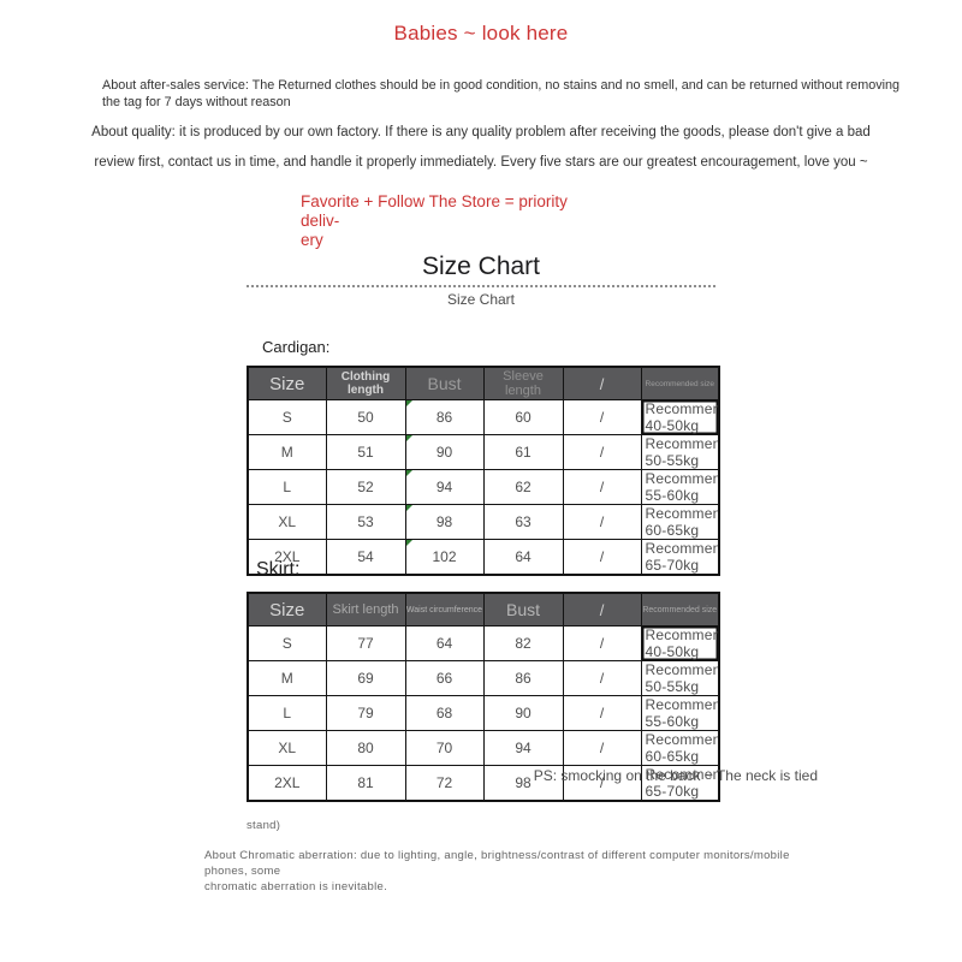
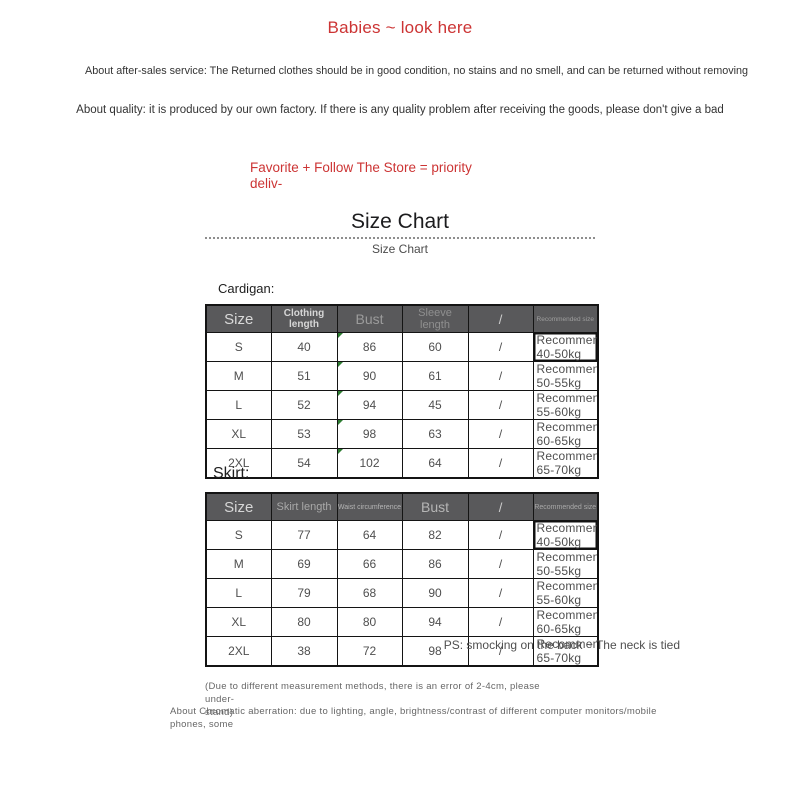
  Babies ~ look here
  About after-sales service: The Returned clothes should be in good condition, no stains and no smell, and can be returned without removing
- the tag for 7 days without reason
  About quality: it is produced by our own factory. If there is any quality problem after receiving the goods, please don't give a bad
- review first, contact us in time, and handle it properly immediately. Every five stars are our greatest encouragement, love you ~
  Favorite + Follow The Store = priority deliv-
- ery
  Size Chart
  Size Chart
  Cardigan:
  Size	Clothing length	Bust	Sleeve length	/
- S	50	86	60	/	Recommen 40-50kg
+ S	40	86	60	/	Recommen 40-50kg
  M	51	90	61	/	Recommen 50-55kg
- L	52	94	62	/	Recommen 55-60kg
+ L	52	94	45	/	Recommen 55-60kg
  XL	53	98	63	/	Recommen 60-65kg
  2XL	54	102	64	/	Recommen 65-70kg
  Skirt:
  S	77	64	82	/	Recommen 40-50kg
  M	69	66	86	/	Recommen 50-55kg
  L	79	68	90	/	Recommen 55-60kg
- XL	80	70	94	/	Recommen 60-65kg
+ XL	80	80	94	/	Recommen 60-65kg
- 2XL	81	72	98	/	Recommen 65-70kg
+ 2XL	38	72	98	/	Recommen 65-70kg
  PS: smocking on the back ~ The neck is tied
+ (Due to different measurement methods, there is an error of 2-4cm, please under-
  stand)
  About Chromatic aberration: due to lighting, angle, brightness/contrast of different computer monitors/mobile phones, some
- chromatic aberration is inevitable.
